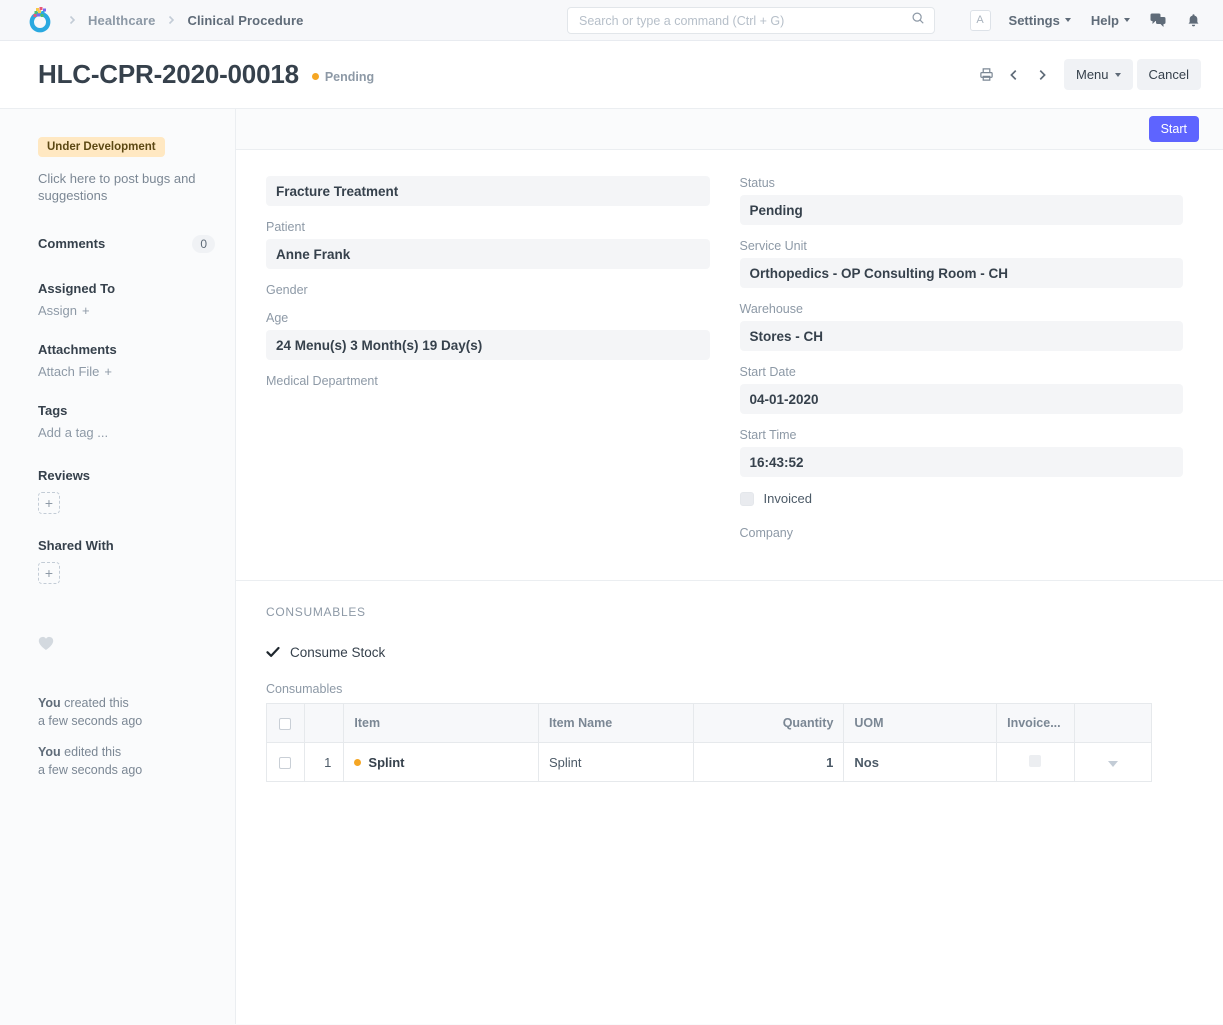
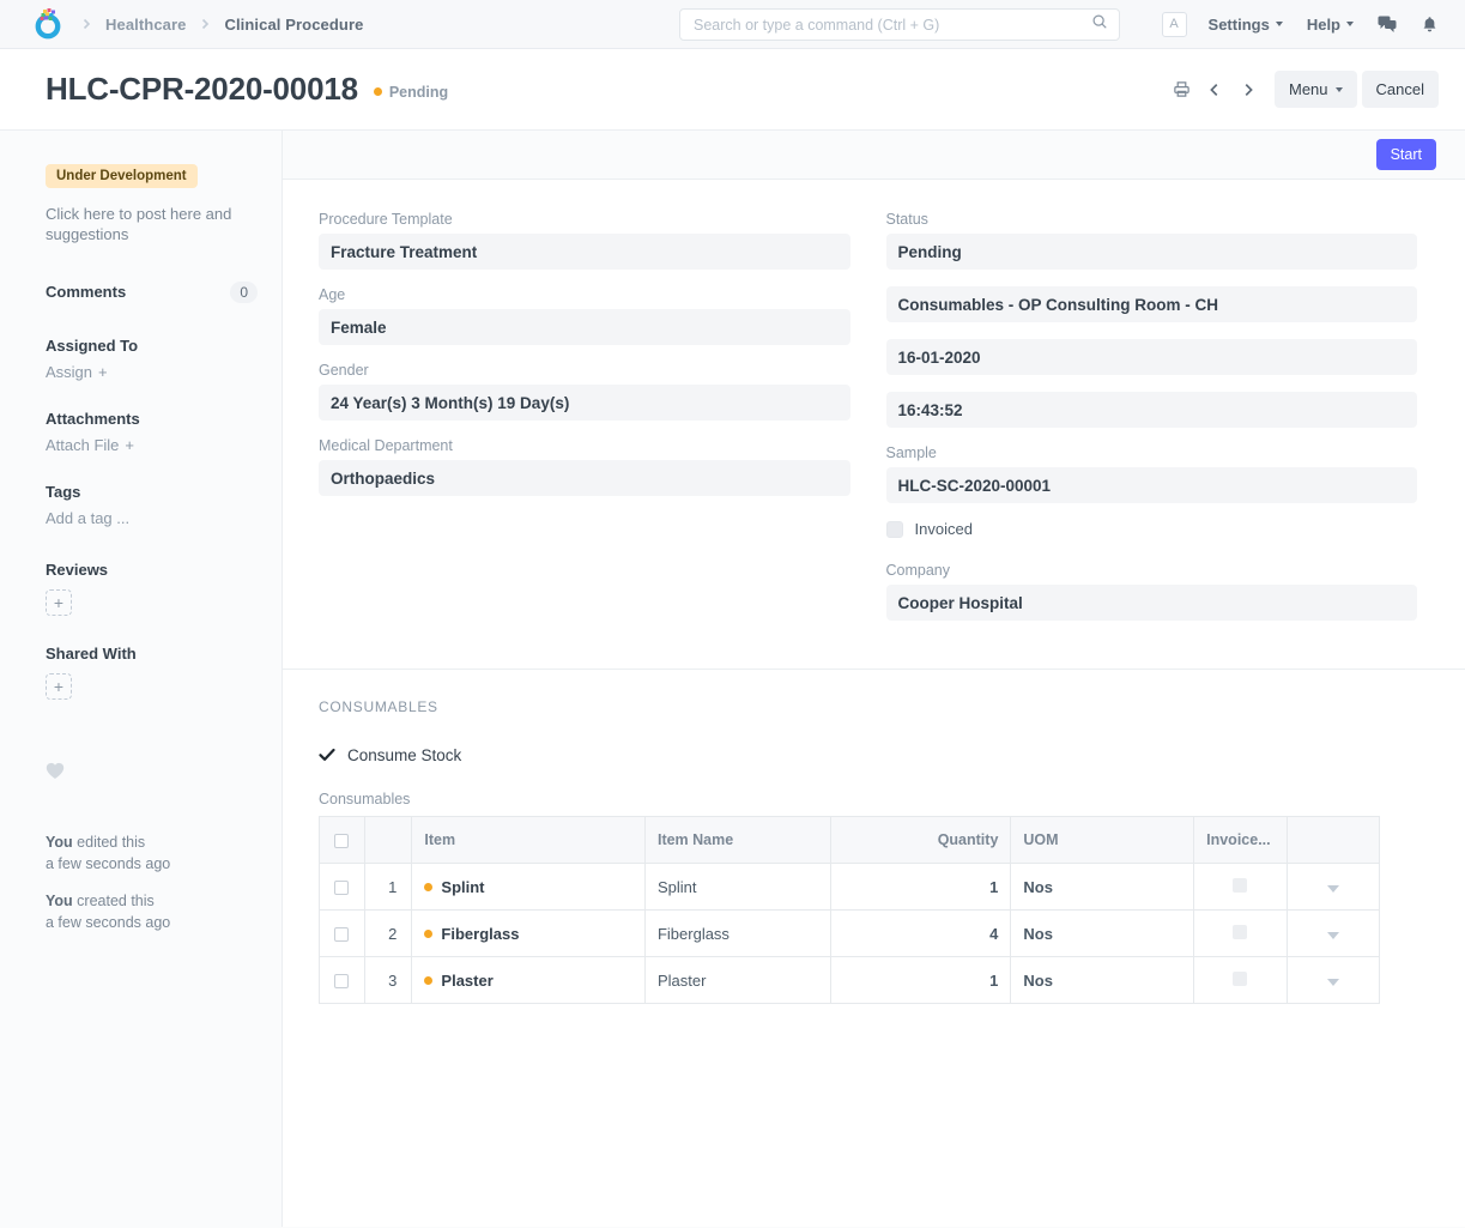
  Healthcare
  Clinical Procedure
  Search or type a command (Ctrl + G)
  A
  Settings
  Help
  HLC-CPR-2020-00018
  Pending
  Menu
  Cancel
  Under Development
- Click here to post bugs and suggestions
+ Click here to post here and suggestions
  Comments
  0
  Assigned To
  Assign
  +
  Attachments
  Attach File
  +
  Tags
  Add a tag ...
  Reviews
  +
  Shared With
  +
- You created this
+ You edited this
  a few seconds ago
- You edited this
+ You created this
  a few seconds ago
  Start
+ Procedure Template
  Fracture Treatment
- Patient
- Anne Frank
- Gender
+ Age
+ Female
- Age
+ Gender
- 24 Menu(s) 3 Month(s) 19 Day(s)
+ 24 Year(s) 3 Month(s) 19 Day(s)
  Medical Department
+ Orthopaedics
  Status
  Pending
- Service Unit
- Orthopedics - OP Consulting Room - CH
+ Consumables - OP Consulting Room - CH
- Warehouse
- Stores - CH
- Start Date
- 04-01-2020
+ 16-01-2020
- Start Time
  16:43:52
+ Sample
+ HLC-SC-2020-00001
  Invoiced
  Company
+ Cooper Hospital
  CONSUMABLES
  Consume Stock
  Consumables
  		Item	Item Name	Quantity	UOM	Invoice...
  	1	Splint	Splint	1	Nos
+ 	2	Fiberglass	Fiberglass	4	Nos
+ 	3	Plaster	Plaster	1	Nos
